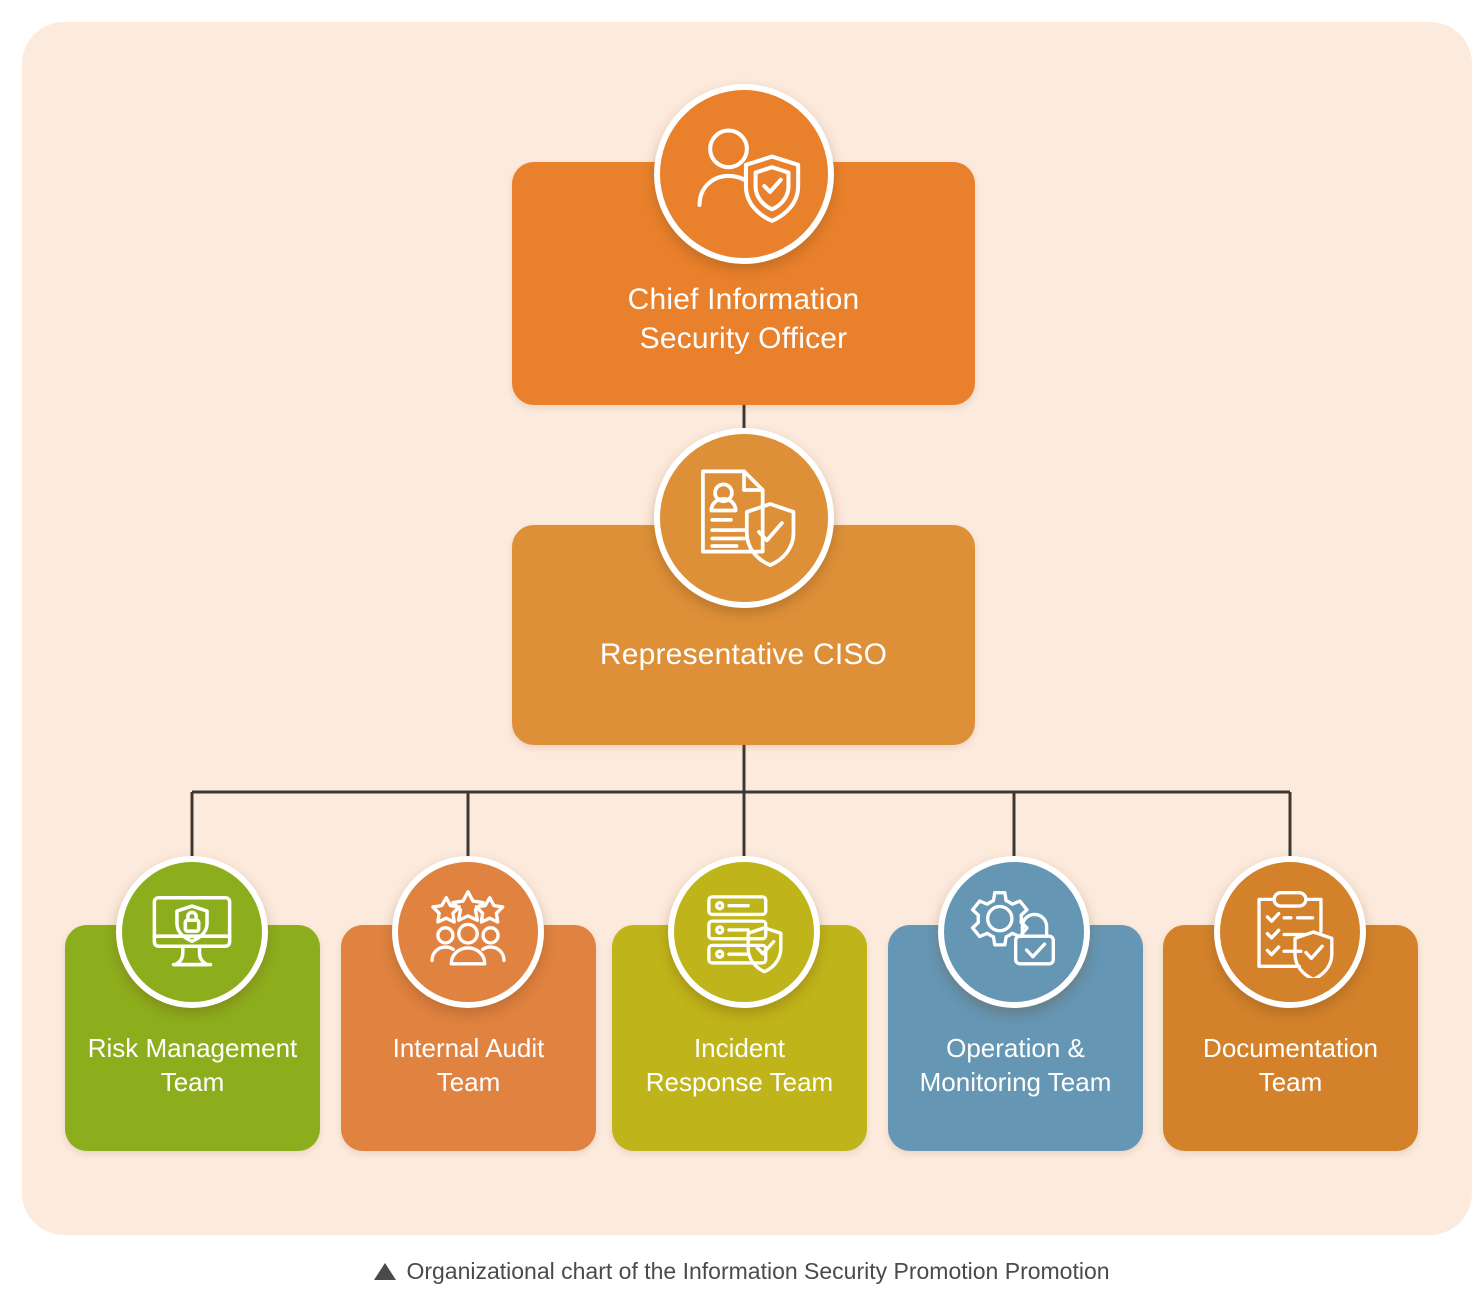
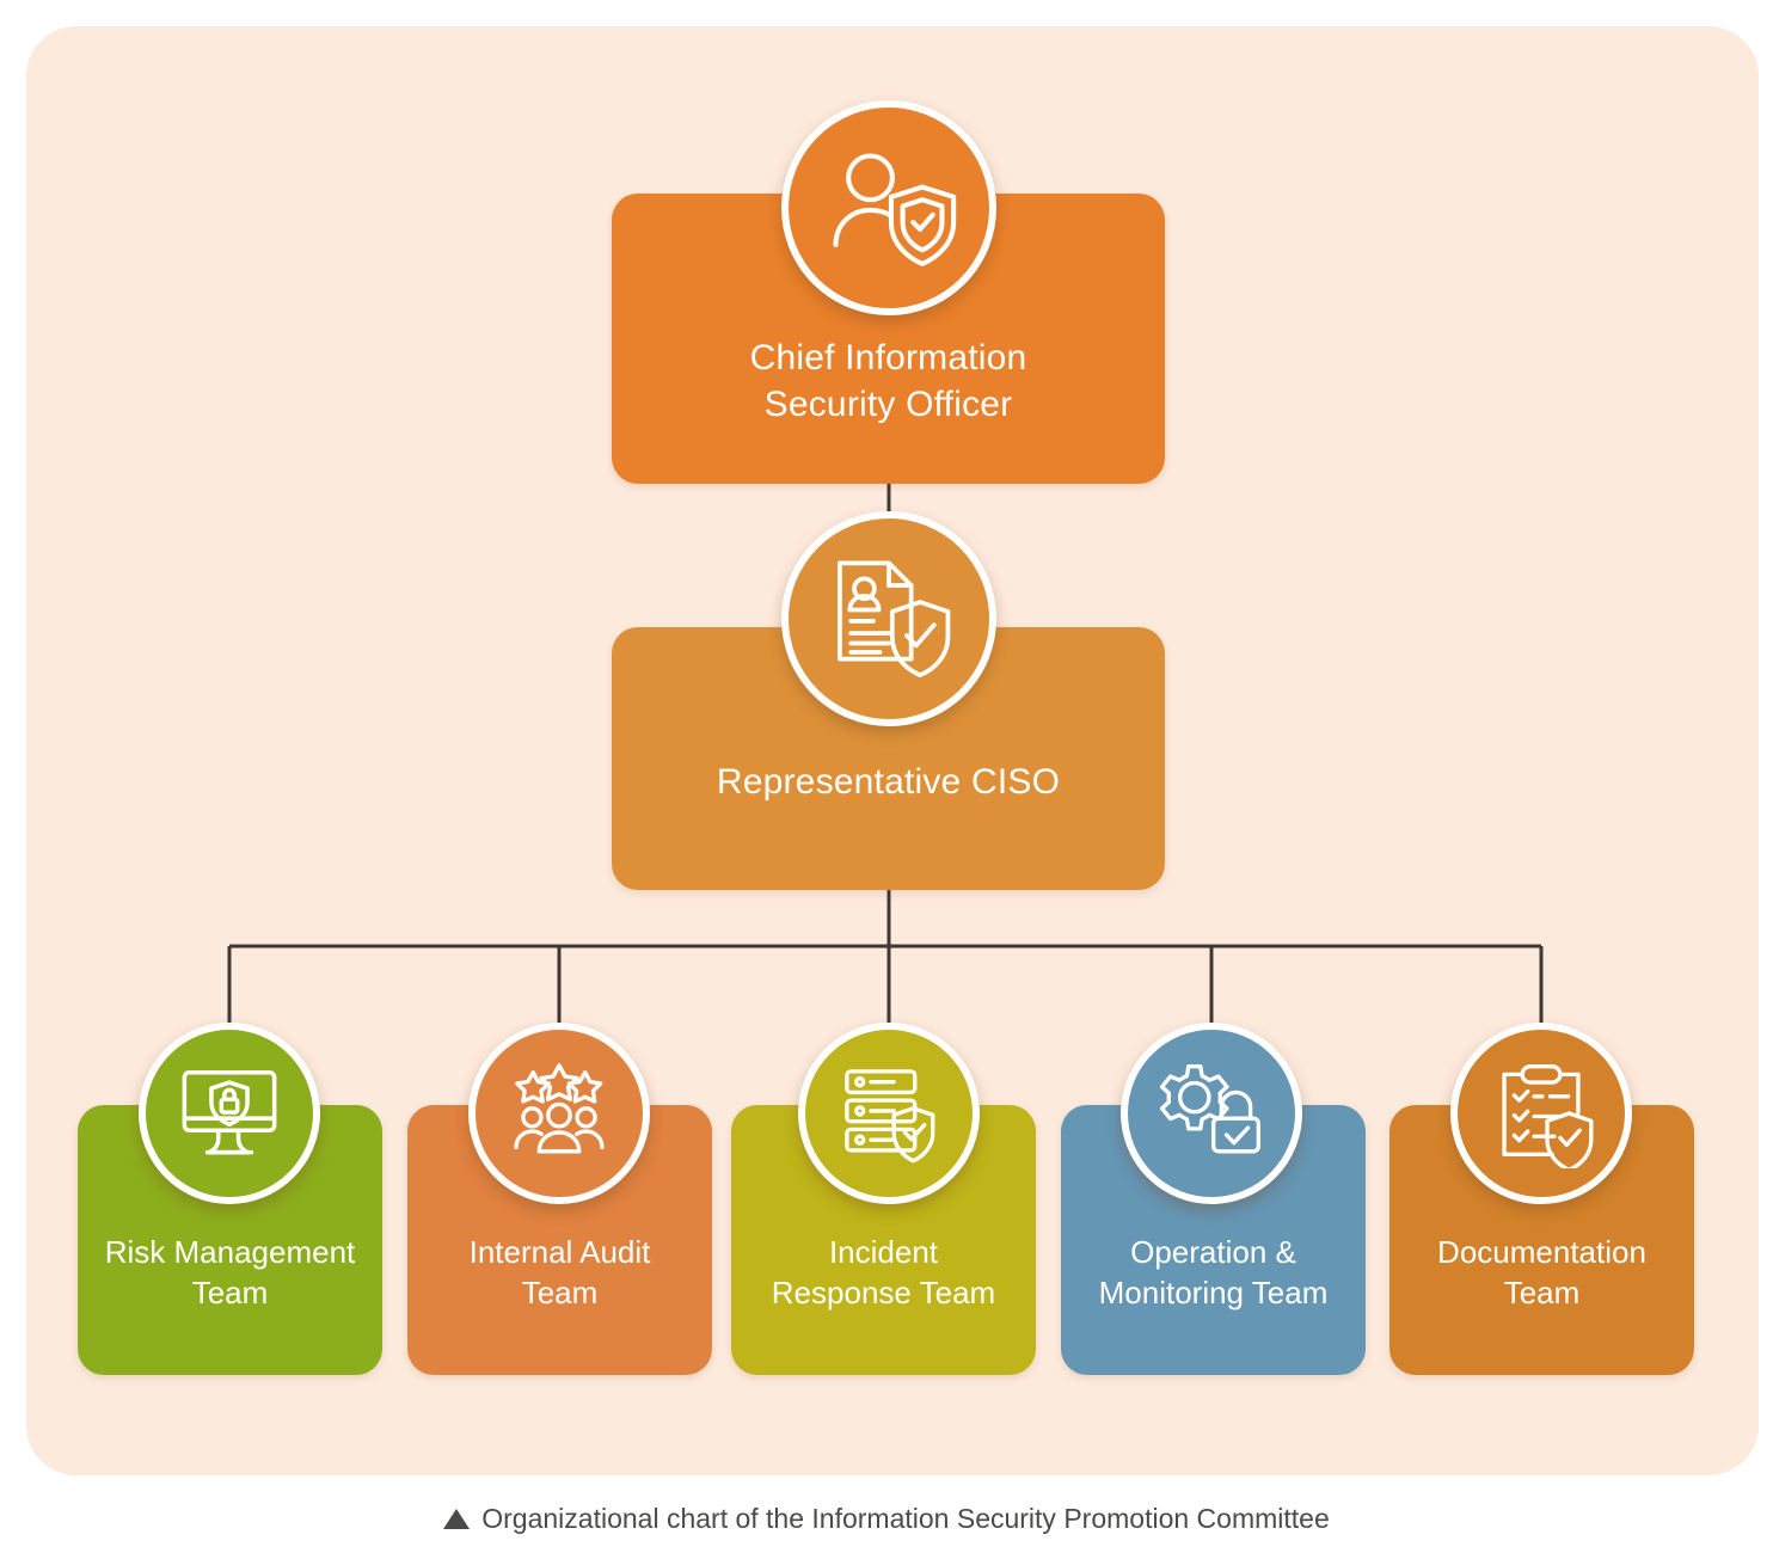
  Chief Information
  Security Officer
  Representative CISO
  Risk Management
  Team
  Internal Audit
  Team
  Incident
  Response Team
  Operation &
  Monitoring Team
  Documentation
  Team
- Organizational chart of the Information Security Promotion Promotion
+ Organizational chart of the Information Security Promotion Committee
